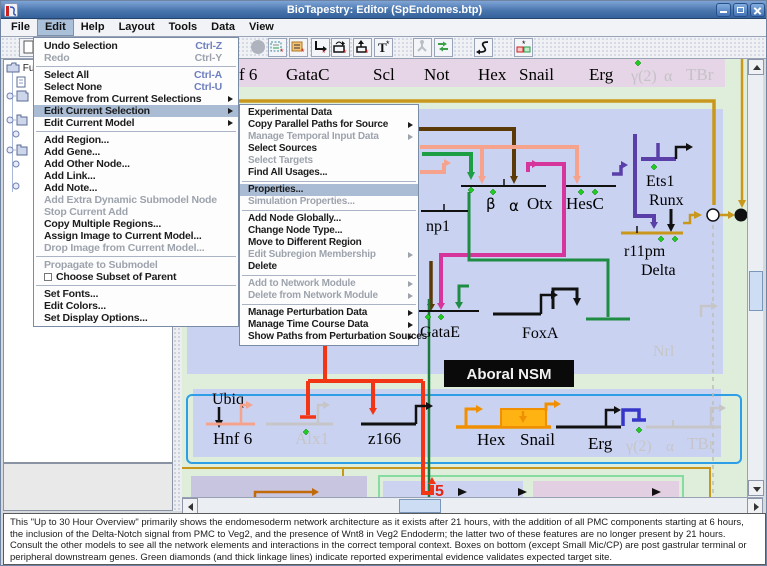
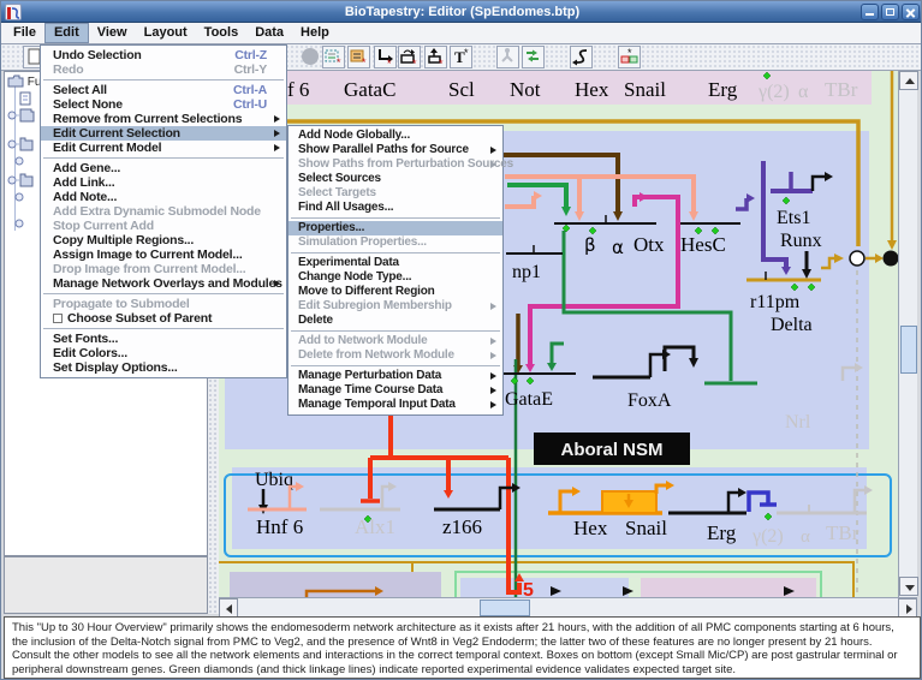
  BioTapestry: Editor (SpEndomes.btp)
  File
  Edit
- Help
+ View
  Layout
  Tools
  Data
- View
+ Help
  *
  *
  *
  *
  *
  T
  *
  *
  f 6
  GataC
  Scl
  Not
  Hex
  Snail
  Erg
  γ(2)
  α
  TBr
  np1
  β
  α
  Otx
  HesC
  Ets1
  Runx
  r11pm
  Delta
  GataE
  FoxA
  Nrl
  Aboral NSM
  Ubiq
  Hnf 6
  Alx1
  z166
  Hex
  Snail
  Erg
  γ(2)
  α
  TBr
  5
  This "Up to 30 Hour Overview" primarily shows the endomesoderm network architecture as it exists after 21 hours, with the addition of all PMC components starting at 6 hours, the inclusion of the Delta-Notch signal from PMC to Veg2, and the presence of Wnt8 in Veg2 Endoderm; the latter two of these features are no longer present by 21 hours. Consult the other models to see all the network elements and interactions in the correct temporal context. Boxes on bottom (except Small Mic/CP) are post gastrular terminal or peripheral downstream genes. Green diamonds (and thick linkage lines) indicate reported experimental evidence validates expected target site.
  Undo Selection
  Ctrl-Z
  Redo
  Ctrl-Y
  Select All
  Ctrl-A
  Select None
  Ctrl-U
  Remove from Current Selections
  Edit Current Selection
  Edit Current Model
- Add Region...
  Add Gene...
- Add Other Node...
  Add Link...
  Add Note...
  Add Extra Dynamic Submodel Node
  Stop Current Add
  Copy Multiple Regions...
  Assign Image to Current Model...
  Drop Image from Current Model...
+ Manage Network Overlays and Modules
  Propagate to Submodel
  Choose Subset of Parent
  Set Fonts...
  Edit Colors...
  Set Display Options...
- Experimental Data
+ Add Node Globally...
- Copy Parallel Paths for Source
+ Show Parallel Paths for Source
- Manage Temporal Input Data
+ Show Paths from Perturbation Sources
  Select Sources
  Select Targets
  Find All Usages...
  Properties...
  Simulation Properties...
- Add Node Globally...
+ Experimental Data
  Change Node Type...
  Move to Different Region
  Edit Subregion Membership
  Delete
  Add to Network Module
  Delete from Network Module
  Manage Perturbation Data
  Manage Time Course Data
- Show Paths from Perturbation Sources
+ Manage Temporal Input Data
